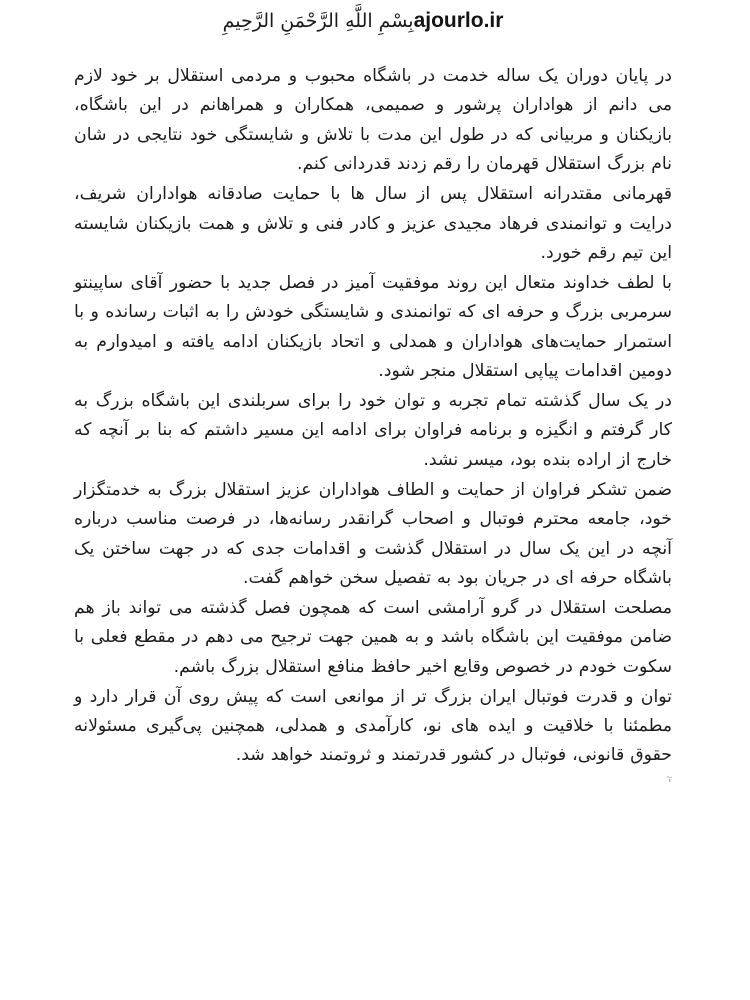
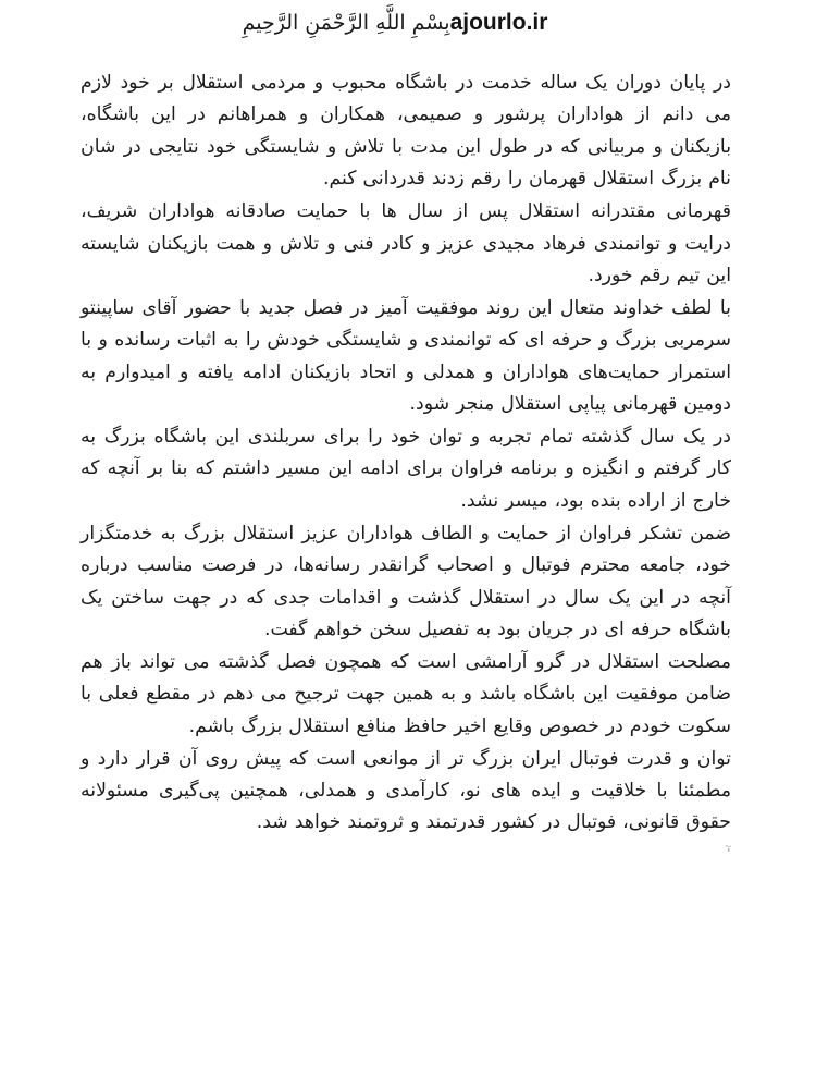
  ajourlo.ir
  بِسْمِ اللَّهِ الرَّحْمَنِ الرَّحِيمِ
  در پایان دوران یک ساله خدمت در باشگاه محبوب و مردمی استقلال بر خود لازم می دانم از هواداران پرشور و صمیمی، همکاران و همراهانم در این باشگاه، بازیکنان و مربیانی که در طول این مدت با تلاش و شایستگی خود نتایجی در شان نام بزرگ استقلال قهرمان را رقم زدند قدردانی کنم.
  قهرمانی مقتدرانه استقلال پس از سال ها با حمایت صادقانه هواداران شریف، درایت و توانمندی فرهاد مجیدی عزیز و کادر فنی و تلاش و همت بازیکنان شایسته این تیم رقم خورد.
- با لطف خداوند متعال این روند موفقیت آمیز در فصل جدید با حضور آقای ساپینتو سرمربی بزرگ و حرفه ای که توانمندی و شایستگی خودش را به اثبات رسانده و با استمرار حمایت‌های هواداران و همدلی و اتحاد بازیکنان ادامه یافته و امیدوارم به دومین اقدامات پیاپی استقلال منجر شود.
+ با لطف خداوند متعال این روند موفقیت آمیز در فصل جدید با حضور آقای ساپینتو سرمربی بزرگ و حرفه ای که توانمندی و شایستگی خودش را به اثبات رسانده و با استمرار حمایت‌های هواداران و همدلی و اتحاد بازیکنان ادامه یافته و امیدوارم به دومین قهرمانی پیاپی استقلال منجر شود.
  در یک سال گذشته تمام تجربه و توان خود را برای سربلندی این باشگاه بزرگ به کار گرفتم و انگیزه و برنامه فراوان برای ادامه این مسیر داشتم که بنا بر آنچه که خارج از اراده بنده بود، میسر نشد.
  ضمن تشکر فراوان از حمایت و الطاف هواداران عزیز استقلال بزرگ به خدمتگزار خود، جامعه محترم فوتبال و اصحاب گرانقدر رسانه‌ها، در فرصت مناسب درباره آنچه در این یک سال در استقلال گذشت و اقدامات جدی که در جهت ساختن یک باشگاه حرفه ای در جریان بود به تفصیل سخن خواهم گفت.
  مصلحت استقلال در گرو آرامشی است که همچون فصل گذشته می تواند باز هم ضامن موفقیت این باشگاه باشد و به همین جهت ترجیح می دهم در مقطع فعلی با سکوت خودم در خصوص وقایع اخیر حافظ منافع استقلال بزرگ باشم.
  توان و قدرت فوتبال ایران بزرگ تر از موانعی است که پیش روی آن قرار دارد و مطمئنا با خلاقیت و ایده های نو، کارآمدی و همدلی، همچنین پی‌گیری مسئولانه حقوق قانونی، فوتبال در کشور قدرتمند و ثروتمند خواهد شد.
